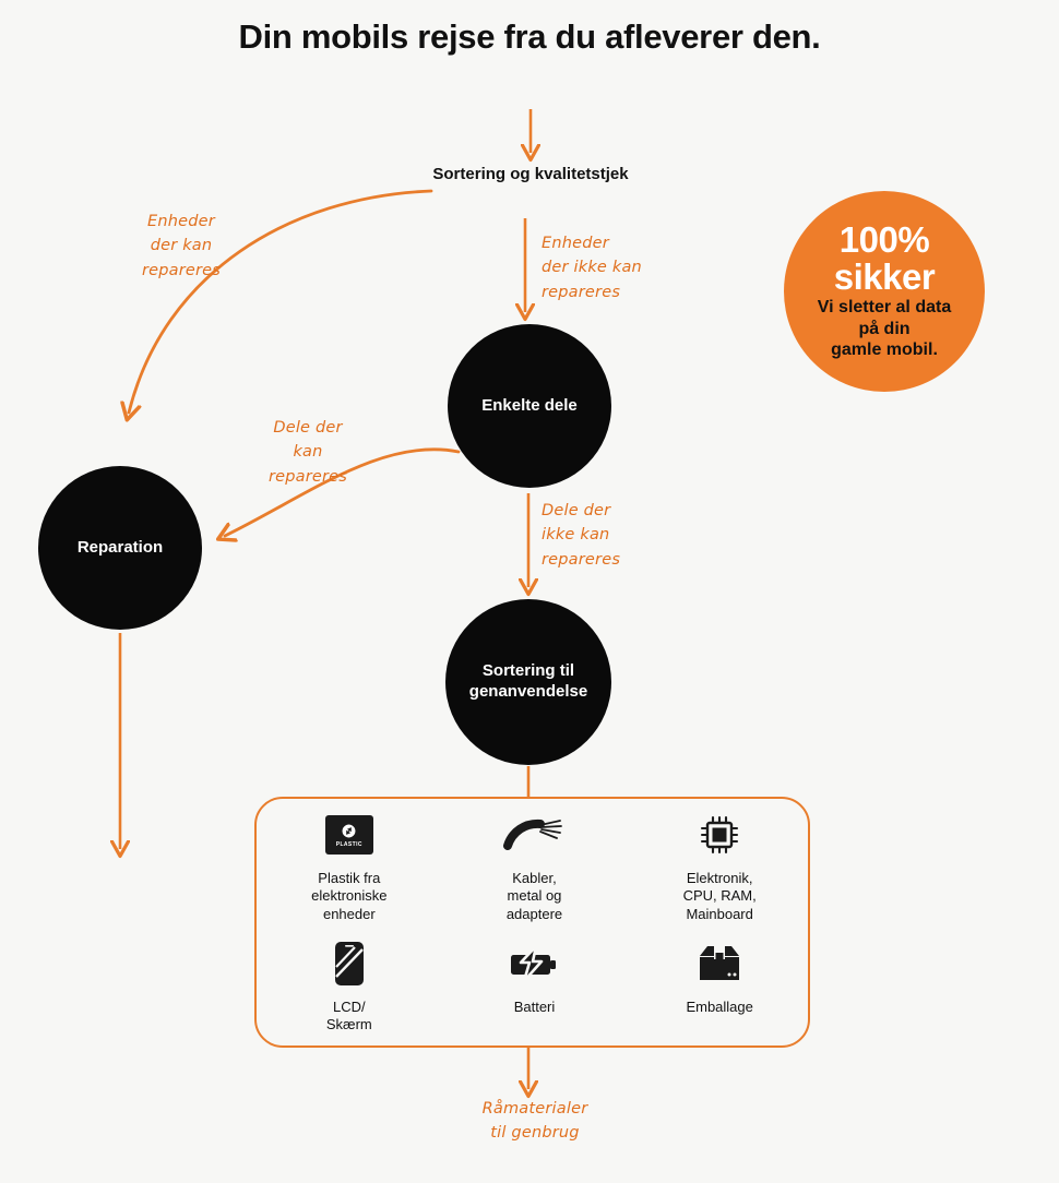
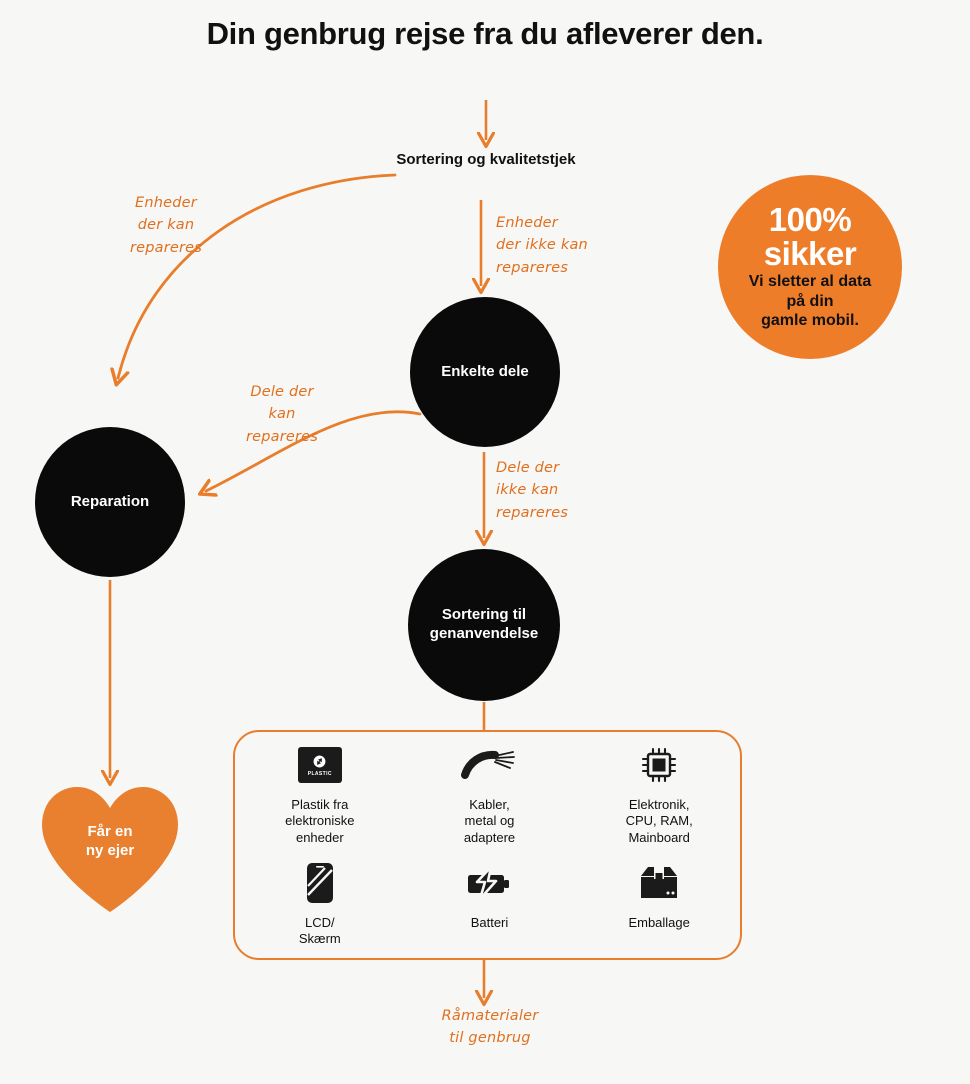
- Din mobils rejse fra du afleverer den.
+ Din genbrug rejse fra du afleverer den.
  Sortering og kvalitetstjek
  Enkelte dele
  Reparation
  Sortering til genanvendelse
  Enheder
  der kan
  repareres
  Enheder
  der ikke kan
  repareres
  Dele der
  kan
  repareres
  Dele der
  ikke kan
  repareres
  Råmaterialer
  til genbrug
  100%
  sikker
  Vi sletter al data
  på din
  gamle mobil.
+ Får en
+ ny ejer
  Plastik fra
  elektroniske
  enheder
  Kabler,
  metal og
  adaptere
  Elektronik,
  CPU, RAM,
  Mainboard
  LCD/
  Skærm
  Batteri
  Emballage
